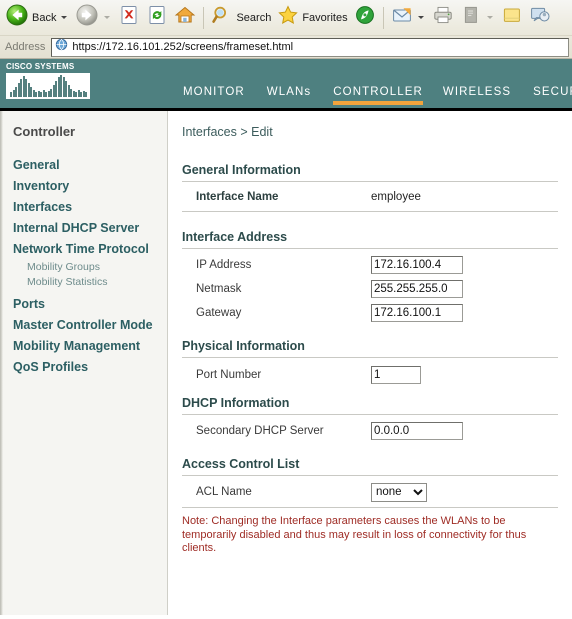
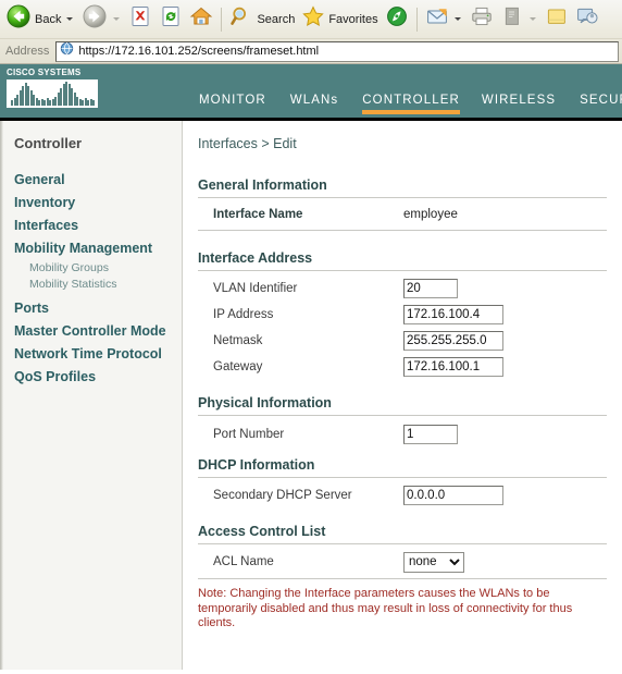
  Back
  Search
  Favorites
  Address
  https://172.16.101.252/screens/frameset.html
  CISCO SYSTEMS
  MONITOR
  WLANs
  CONTROLLER
  WIRELESS
  Controller
  General
  Inventory
  Interfaces
- Internal DHCP Server
- Network Time Protocol
+ Mobility Management
  Mobility Groups
  Mobility Statistics
  Ports
  Master Controller Mode
- Mobility Management
+ Network Time Protocol
  QoS Profiles
  Interfaces > Edit
  General Information
  Interface Name
  employee
  Interface Address
+ VLAN Identifier
+ 20
  IP Address
  172.16.100.4
  Netmask
  255.255.255.0
  Gateway
  172.16.100.1
  Physical Information
  Port Number
  1
  DHCP Information
  Secondary DHCP Server
  0.0.0.0
  Access Control List
  ACL Name
  none
  Note: Changing the Interface parameters causes the WLANs to be temporarily disabled and thus may result in loss of connectivity for thus clients.
